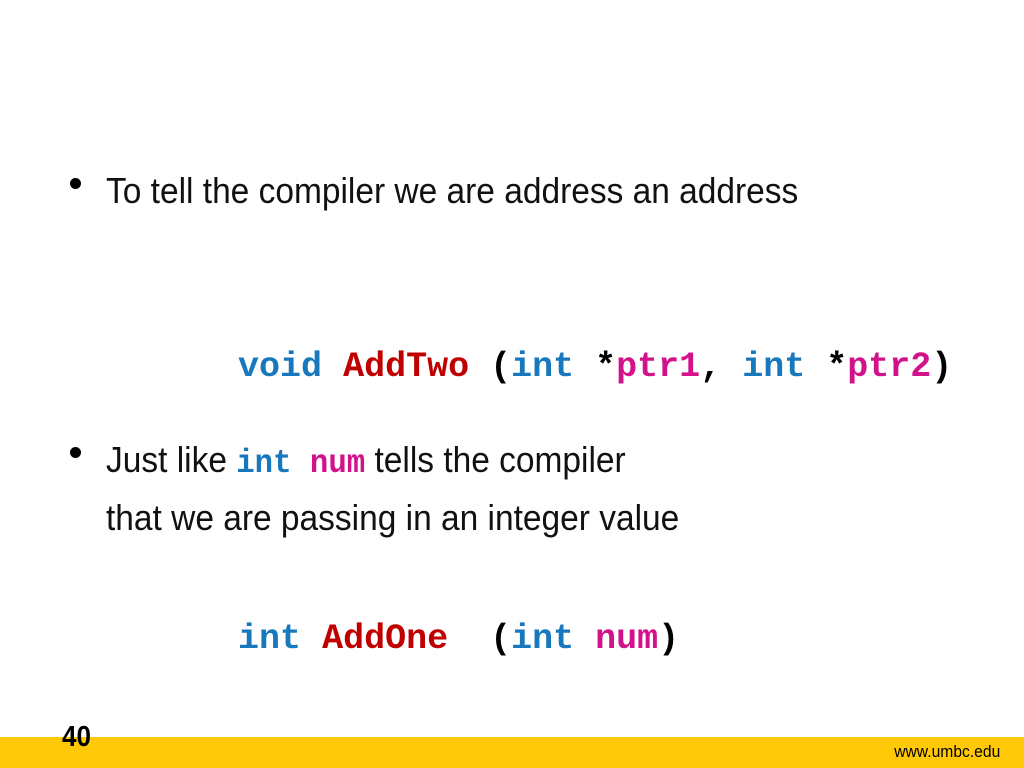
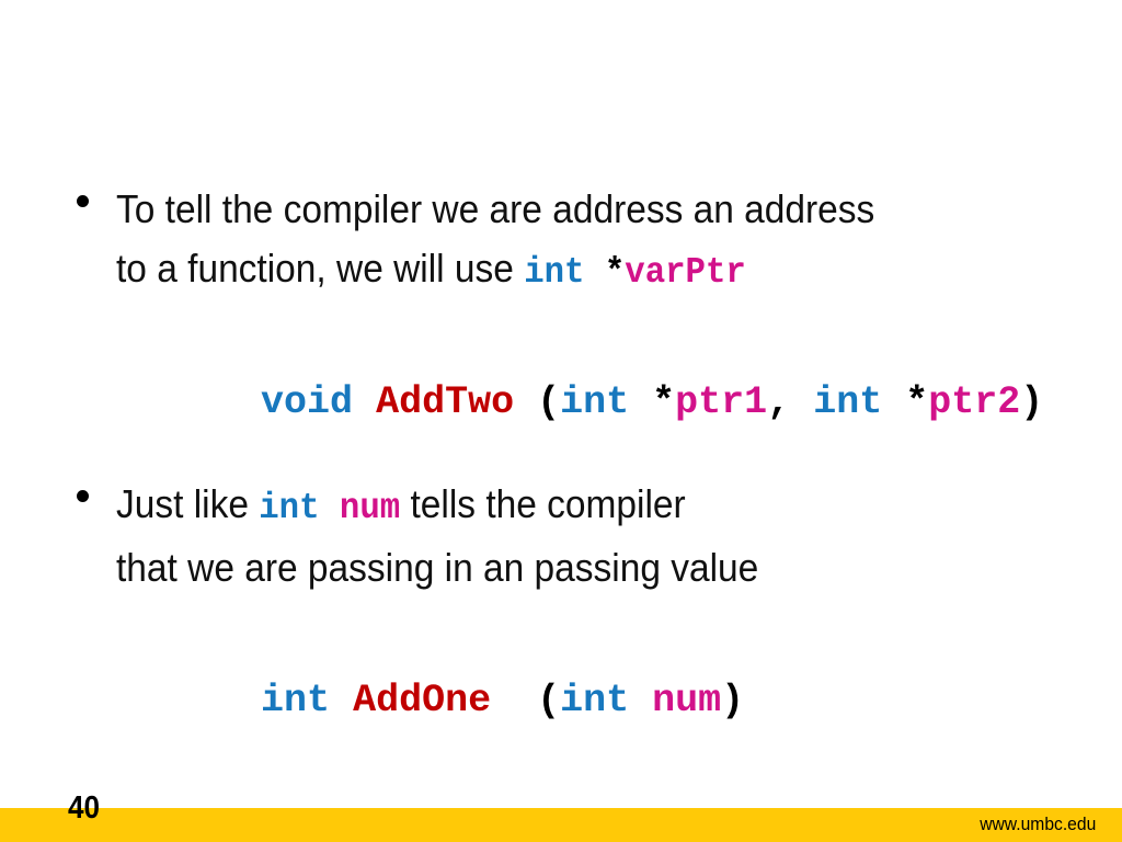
  To tell the compiler we are address an address
+ to a function, we will use int *varPtr
  void AddTwo (int *ptr1, int *ptr2)
  Just like int num tells the compiler
- that we are passing in an integer value
+ that we are passing in an passing value
  int AddOne (int num)
  40
  www.umbc.edu
